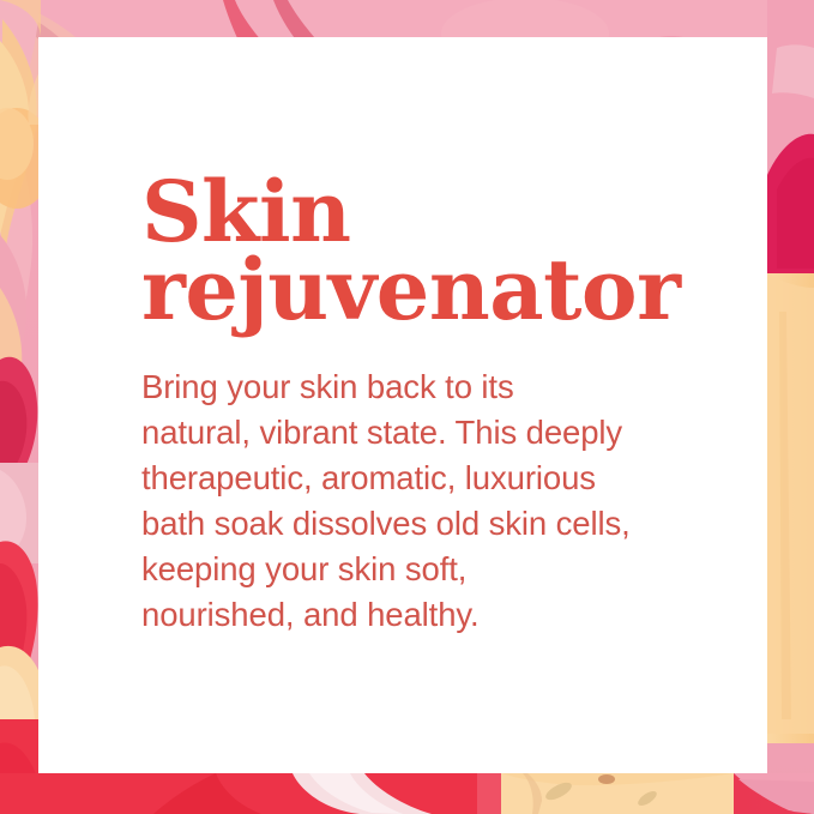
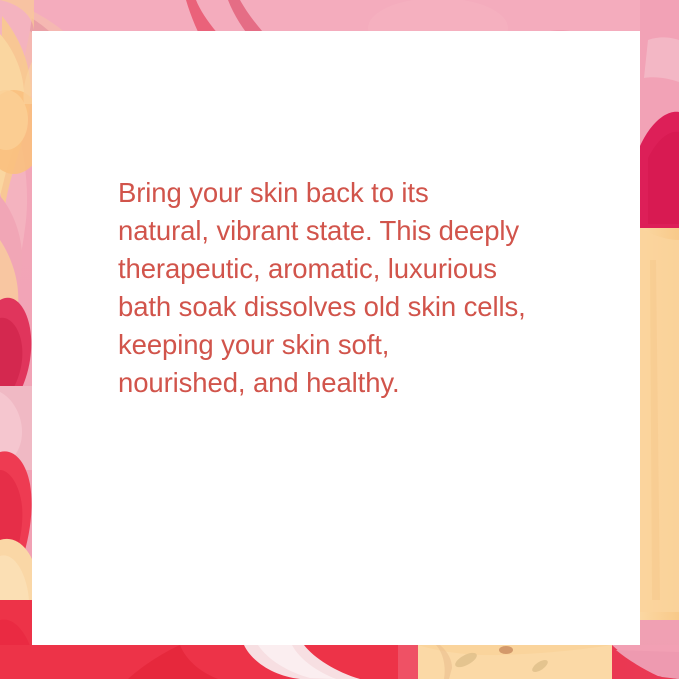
- Skin
- rejuvenator
  Bring your skin back to its
  natural, vibrant state. This deeply
  therapeutic, aromatic, luxurious
  bath soak dissolves old skin cells,
  keeping your skin soft,
  nourished, and healthy.
